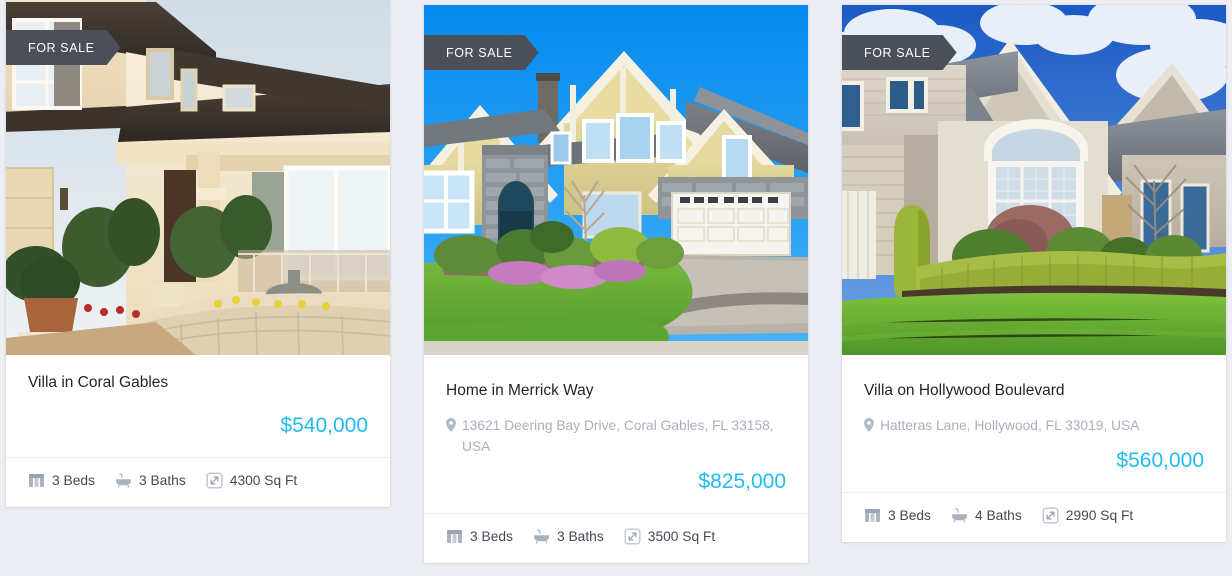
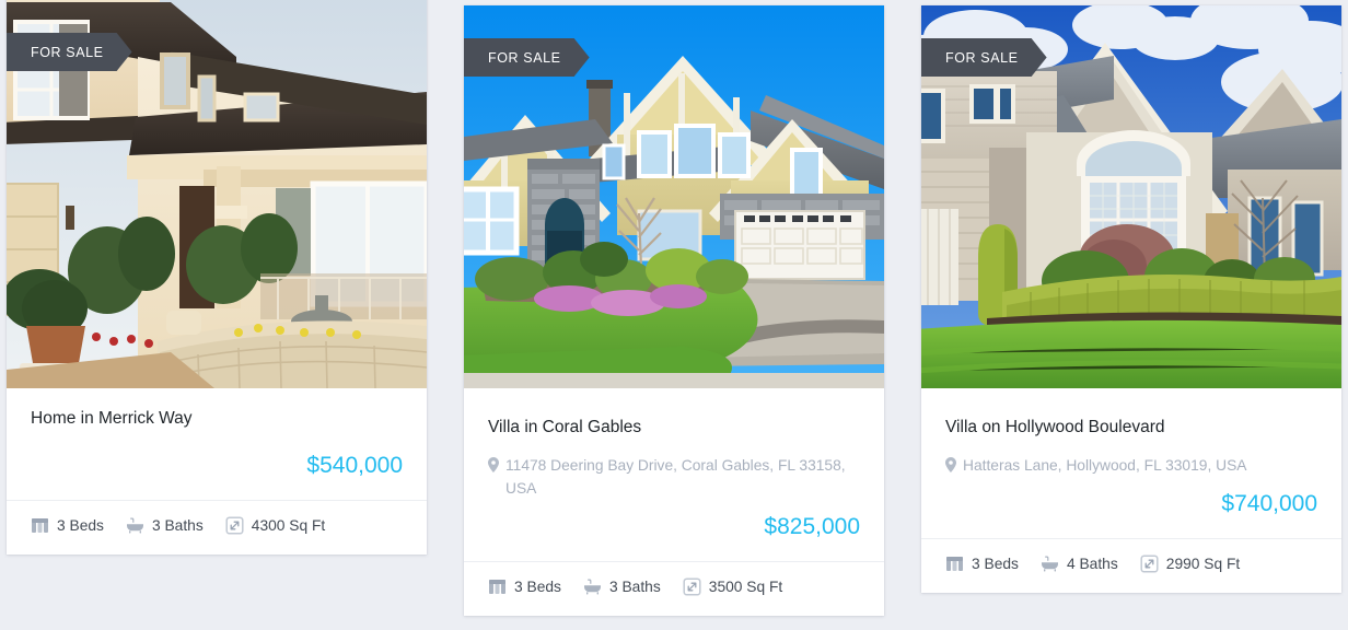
  FOR SALE
- Villa in Coral Gables
+ Home in Merrick Way
  $540,000
  3 Beds
  3 Baths
  4300 Sq Ft
  FOR SALE
- Home in Merrick Way
+ Villa in Coral Gables
- 13621 Deering Bay Drive, Coral Gables, FL 33158, USA
+ 11478 Deering Bay Drive, Coral Gables, FL 33158, USA
  $825,000
  3 Beds
  3 Baths
  3500 Sq Ft
  FOR SALE
  Villa on Hollywood Boulevard
  Hatteras Lane, Hollywood, FL 33019, USA
- $560,000
+ $740,000
  3 Beds
  4 Baths
  2990 Sq Ft
